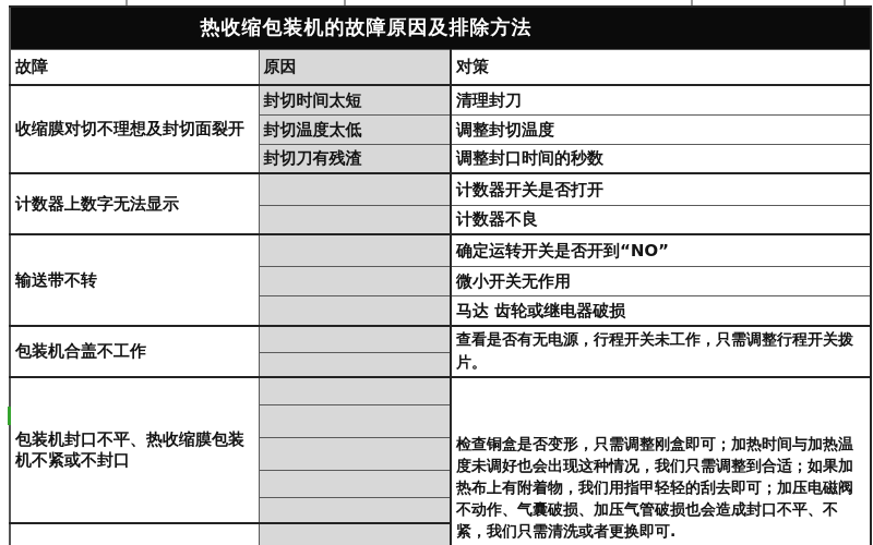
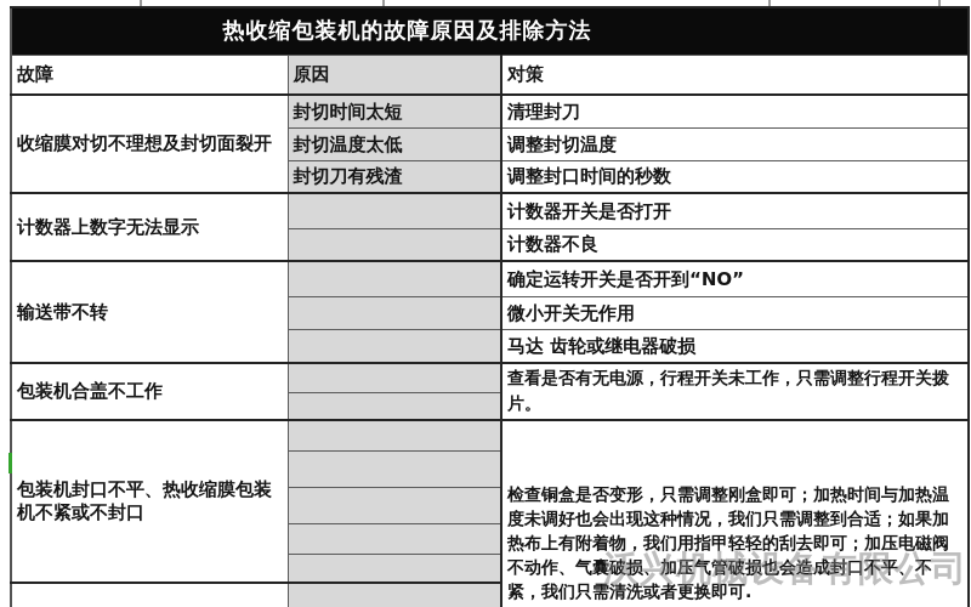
  热收缩包装机的故障原因及排除方法
  故障	原因	对策
  收缩膜对切不理想及封切面裂开	封切时间太短	清理封刀
  封切温度太低	调整封切温度
  封切刀有残渣	调整封口时间的秒数
  计数器上数字无法显示		计数器开关是否打开
  	计数器不良
  输送带不转		确定运转开关是否开到“NO”
  	微小开关无作用
  	马达 齿轮或继电器破损
  包装机合盖不工作		查看是否有无电源，行程开关未工作，只需调整行程开关拨片。
  包装机封口不平、热收缩膜包装机不紧或不封口		检查铜盒是否变形，只需调整刚盒即可；加热时间与加热温度未调好也会出现这种情况，我们只需调整到合适；如果加热布上有附着物，我们用指甲轻轻的刮去即可；加压电磁阀不动作、气囊破损、加压气管破损也会造成封口不平、不紧，我们只需清洗或者更换即可.
+ 沃兴机械设备有限公司
